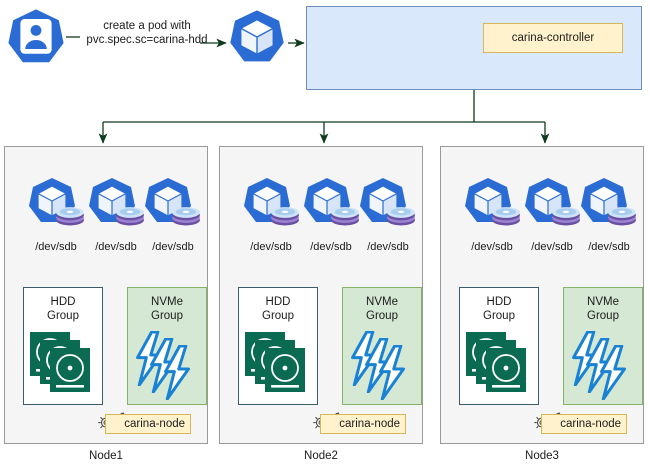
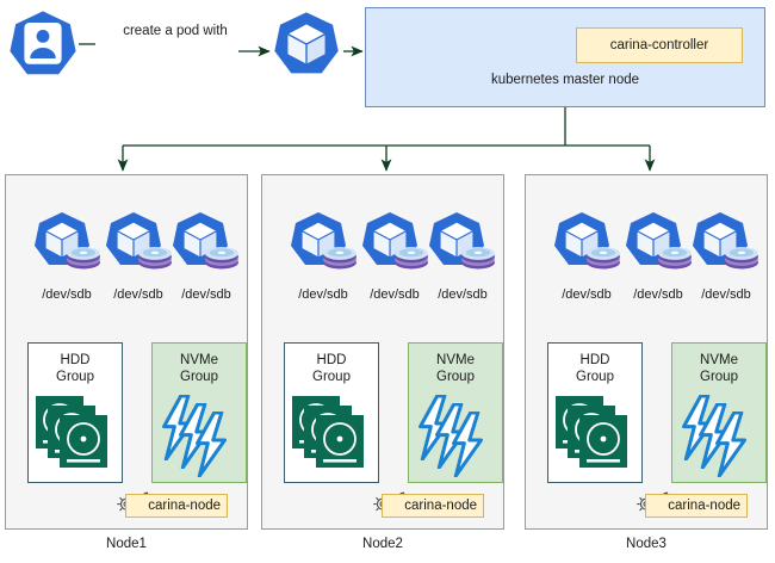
  create a pod with
- pvc.spec.sc=carina-hdd
  carina-controller
+ kubernetes master node
  /dev/sdb
  /dev/sdb
  /dev/sdb
  HDD
  Group
  NVMe
  Group
  carina-node
  /dev/sdb
  /dev/sdb
  /dev/sdb
  HDD
  Group
  NVMe
  Group
  carina-node
  /dev/sdb
  /dev/sdb
  /dev/sdb
  HDD
  Group
  NVMe
  Group
  carina-node
  Node1
  Node2
  Node3
